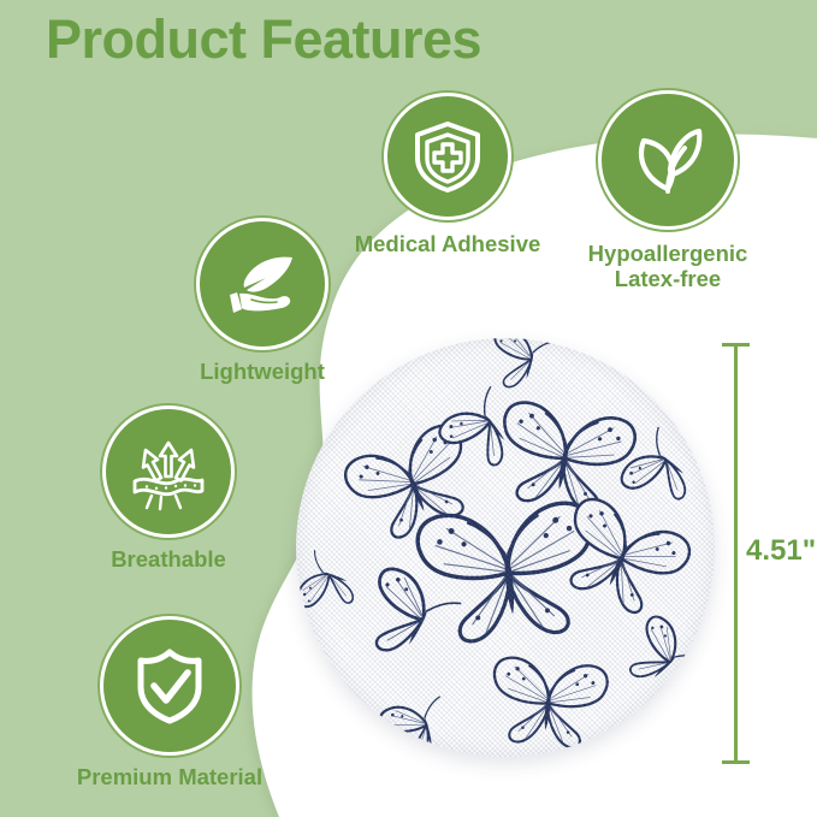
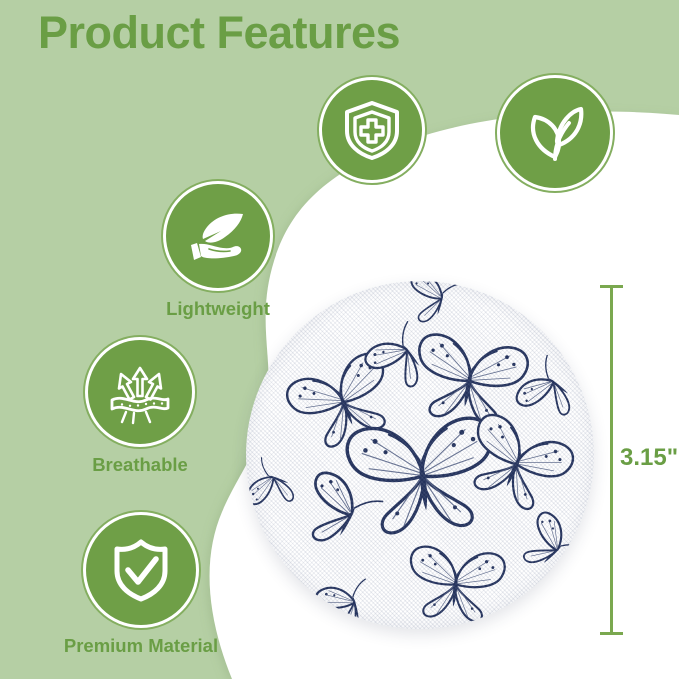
  Product Features
- Medical Adhesive
- Hypoallergenic
- Latex-free
  Lightwei
  Breathable
  Premium Material
- 4.51"
+ 3.15"
